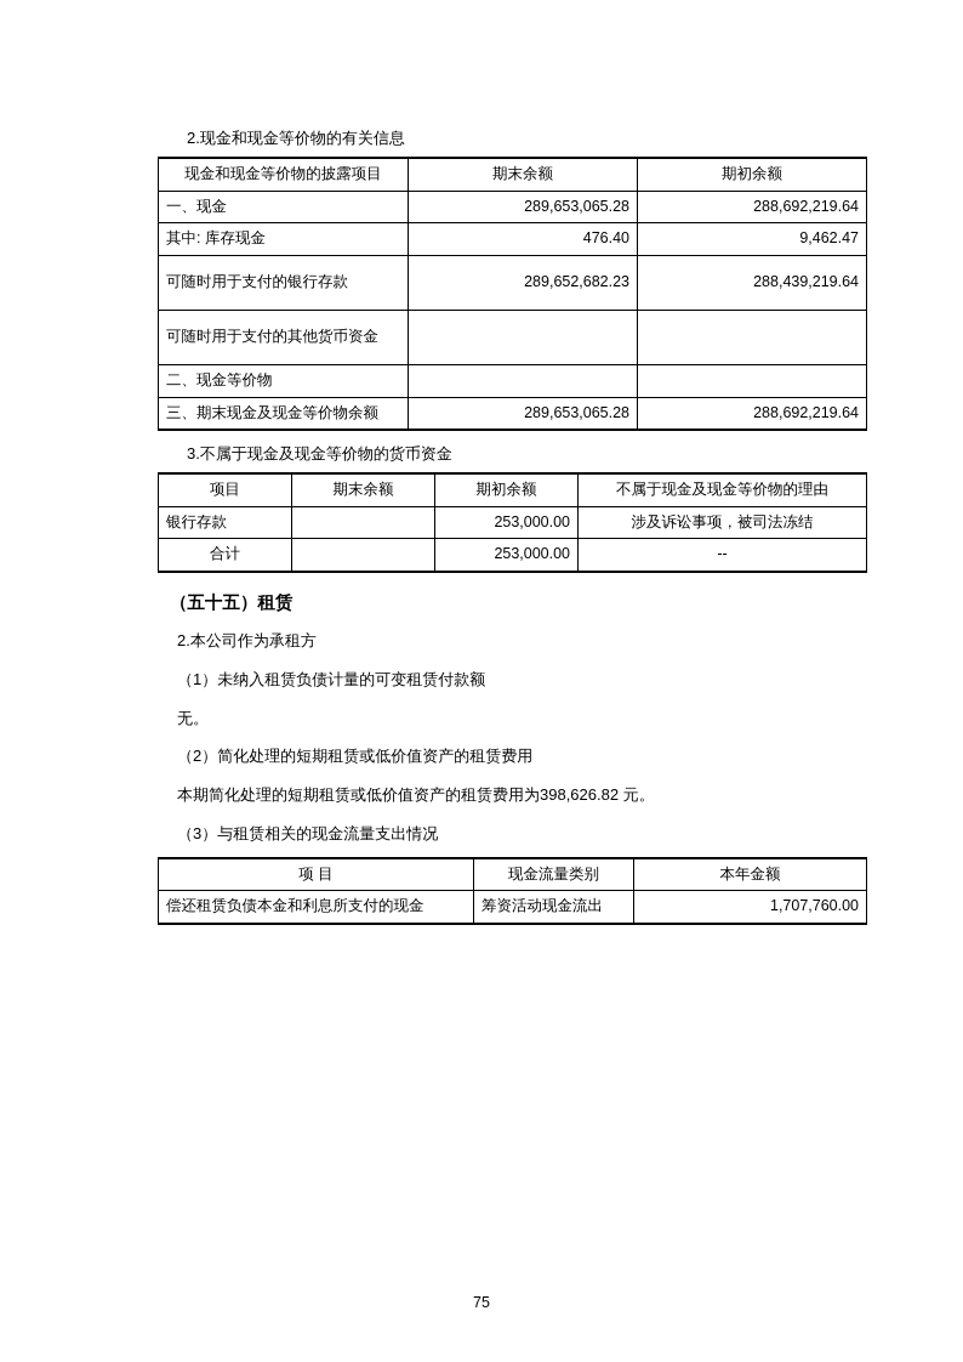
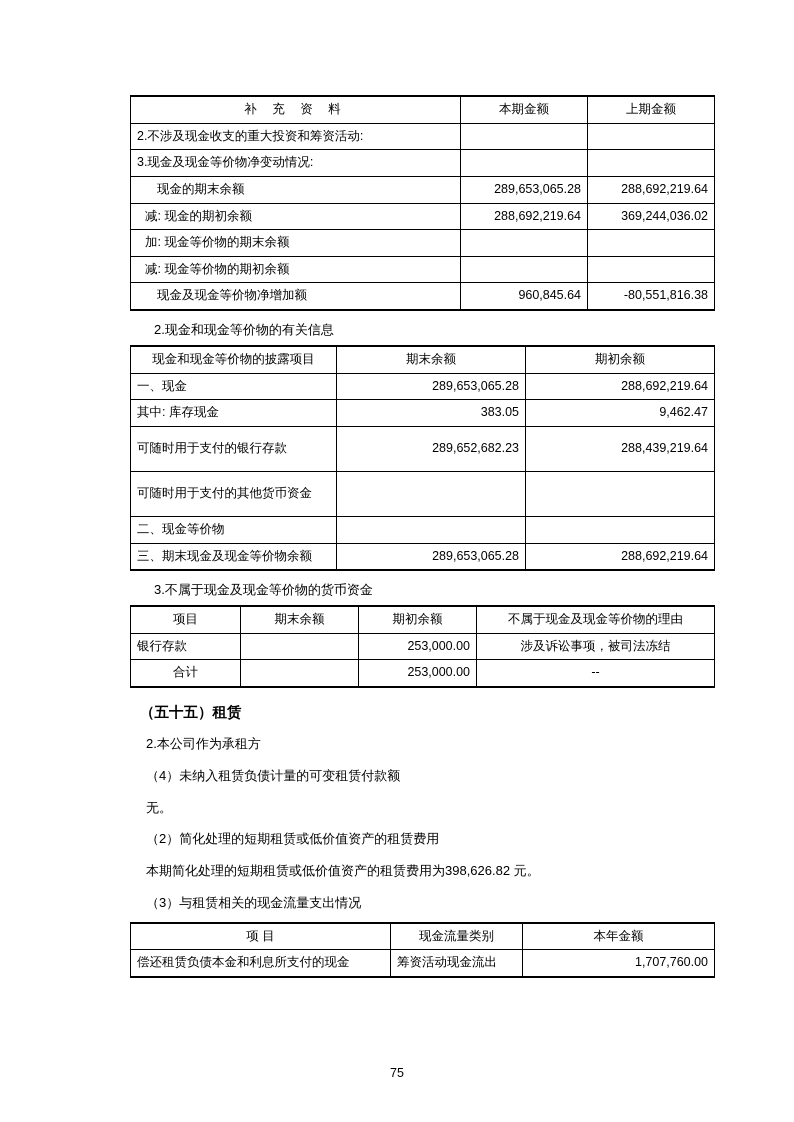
+ 补 充 资 料	本期金额	上期金额
+ 2.不涉及现金收支的重大投资和筹资活动:
+ 3.现金及现金等价物净变动情况:
+ 现金的期末余额	289,653,065.28	288,692,219.64
+ 减: 现金的期初余额	288,692,219.64	369,244,036.02
+ 加: 现金等价物的期末余额
+ 减: 现金等价物的期初余额
+ 现金及现金等价物净增加额	960,845.64	-80,551,816.38
  2.现金和现金等价物的有关信息
  现金和现金等价物的披露项目	期末余额	期初余额
  一、现金	289,653,065.28	288,692,219.64
- 其中: 库存现金	476.40	9,462.47
+ 其中: 库存现金	383.05	9,462.47
  可随时用于支付的银行存款	289,652,682.23	288,439,219.64
  可随时用于支付的其他货币资金
  二、现金等价物
  三、期末现金及现金等价物余额	289,653,065.28	288,692,219.64
  3.不属于现金及现金等价物的货币资金
  项目	期末余额	期初余额	不属于现金及现金等价物的理由
  银行存款		253,000.00	涉及诉讼事项，被司法冻结
  合计		253,000.00	--
  （五十五）租赁
  2.本公司作为承租方
- （1）未纳入租赁负债计量的可变租赁付款额
+ （4）未纳入租赁负债计量的可变租赁付款额
  无。
  （2）简化处理的短期租赁或低价值资产的租赁费用
  本期简化处理的短期租赁或低价值资产的租赁费用为398,626.82 元。
  （3）与租赁相关的现金流量支出情况
  项 目	现金流量类别	本年金额
  偿还租赁负债本金和利息所支付的现金	筹资活动现金流出	1,707,760.00
  75
